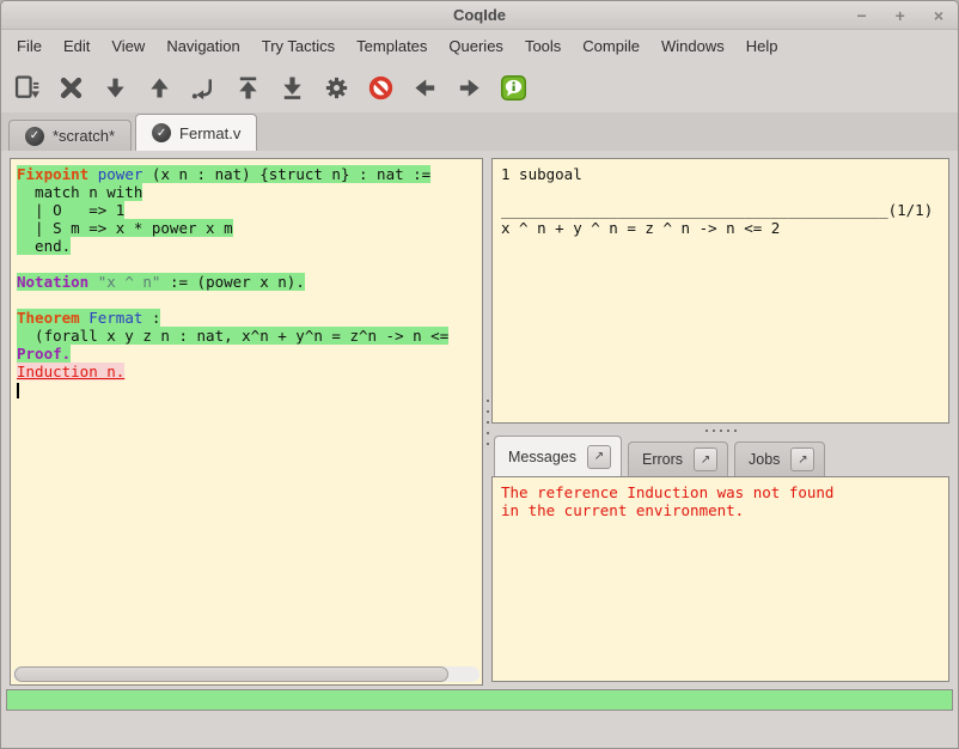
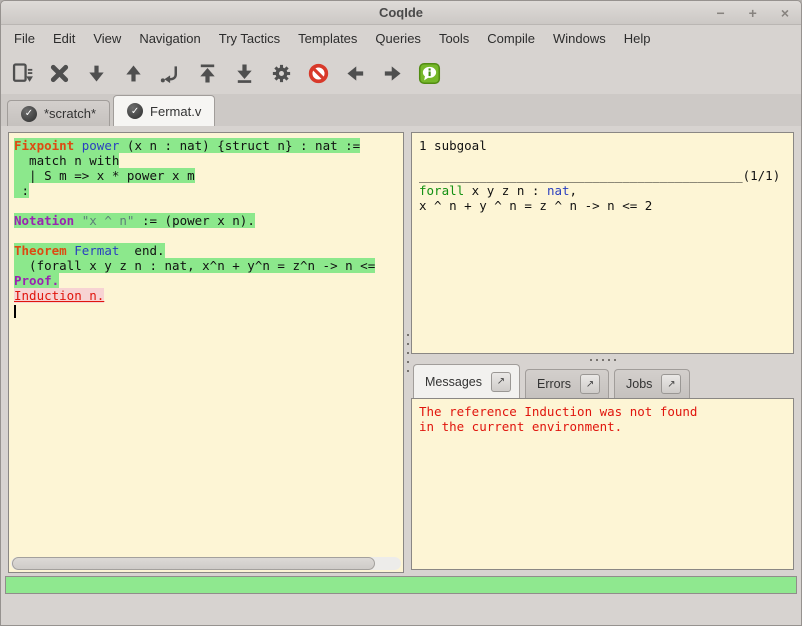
  CoqIde
  −
  +
  ×
  File
  Edit
  View
  Navigation
  Try Tactics
  Templates
  Queries
  Tools
  Compile
  Windows
  Help
  ✓
  *scratch*
  ✓
  Fermat.v
  Fixpoint power (x n : nat) {struct n} : nat :=
  match n with
- | O => 1
  | S m => x * power x m
- end.
+ :
  Notation "x ^ n" := (power x n).
- Theorem Fermat :
+ Theorem Fermat end.
  (forall x y z n : nat, x^n + y^n = z^n -> n <=
  Proof.
  Induction n.
  1 subgoal
  ___________________________________________(1/1)
+ forall x y z n : nat,
  x ^ n + y ^ n = z ^ n -> n <= 2
  Messages
  ↗
  Errors
  ↗
  Jobs
  ↗
  The reference Induction was not found
  in the current environment.
